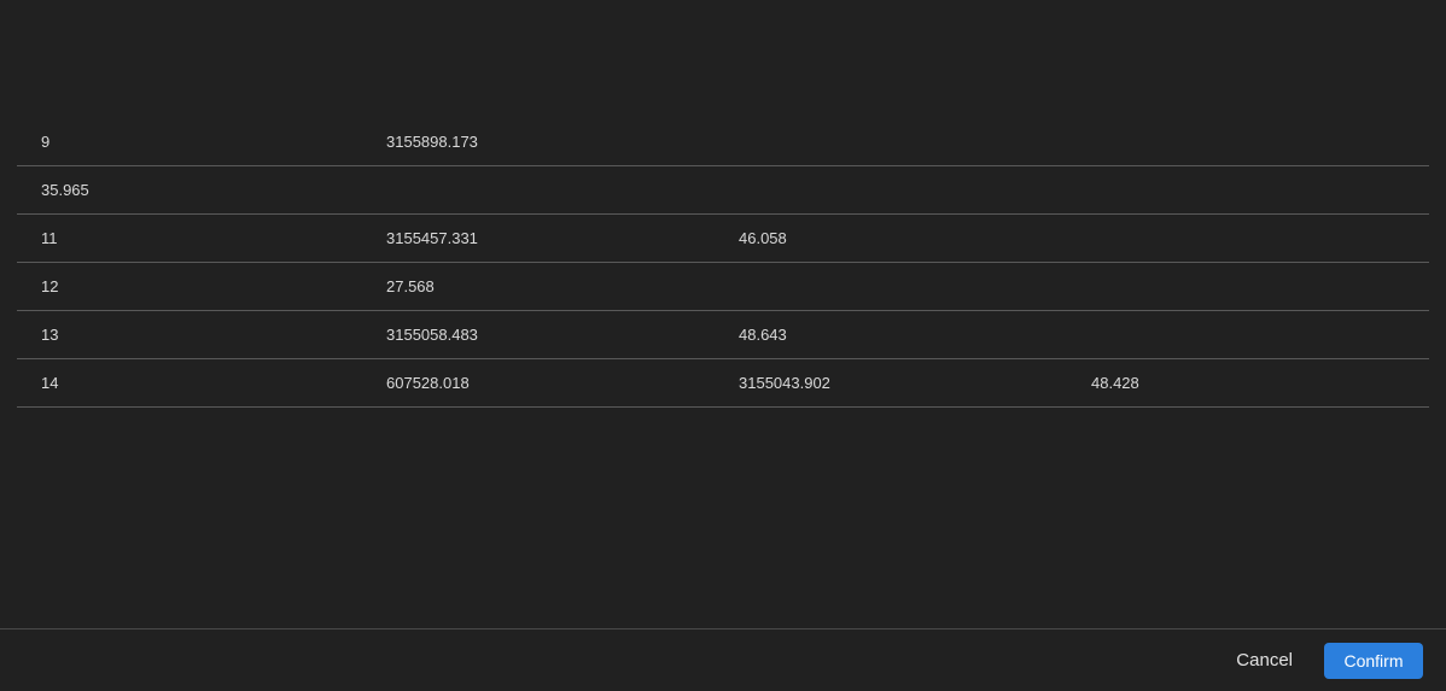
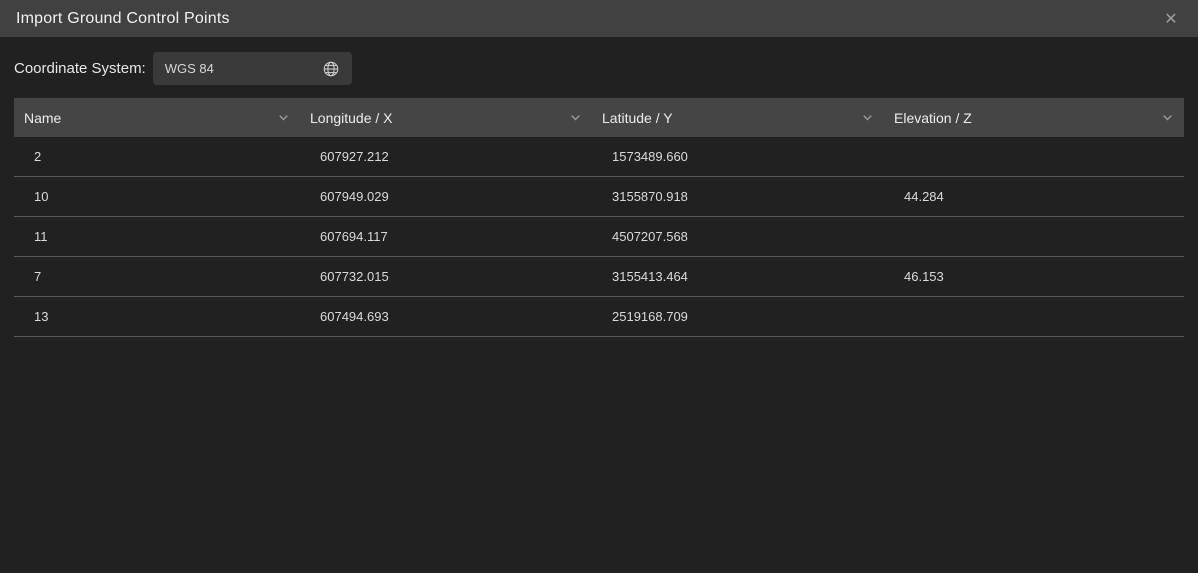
+ Import Ground Control Points
+ ✕
+ Coordinate System:
+ WGS 84
+ Name
+ Longitude / X
+ Latitude / Y
+ Elevation / Z
- 9
+ 2
+ 607927.212
- 3155898.173
+ 1573489.660
+ 10
+ 607949.029
+ 3155870.918
- 35.965
+ 44.284
  11
+ 607694.117
- 3155457.331
+ 4507207.568
- 46.058
- 12
+ 7
+ 607732.015
+ 3155413.464
- 27.568
+ 46.153
  13
+ 607494.693
- 3155058.483
+ 2519168.709
- 48.643
- 14
- 607528.018
- 3155043.902
- 48.428
- Cancel
- Confirm
